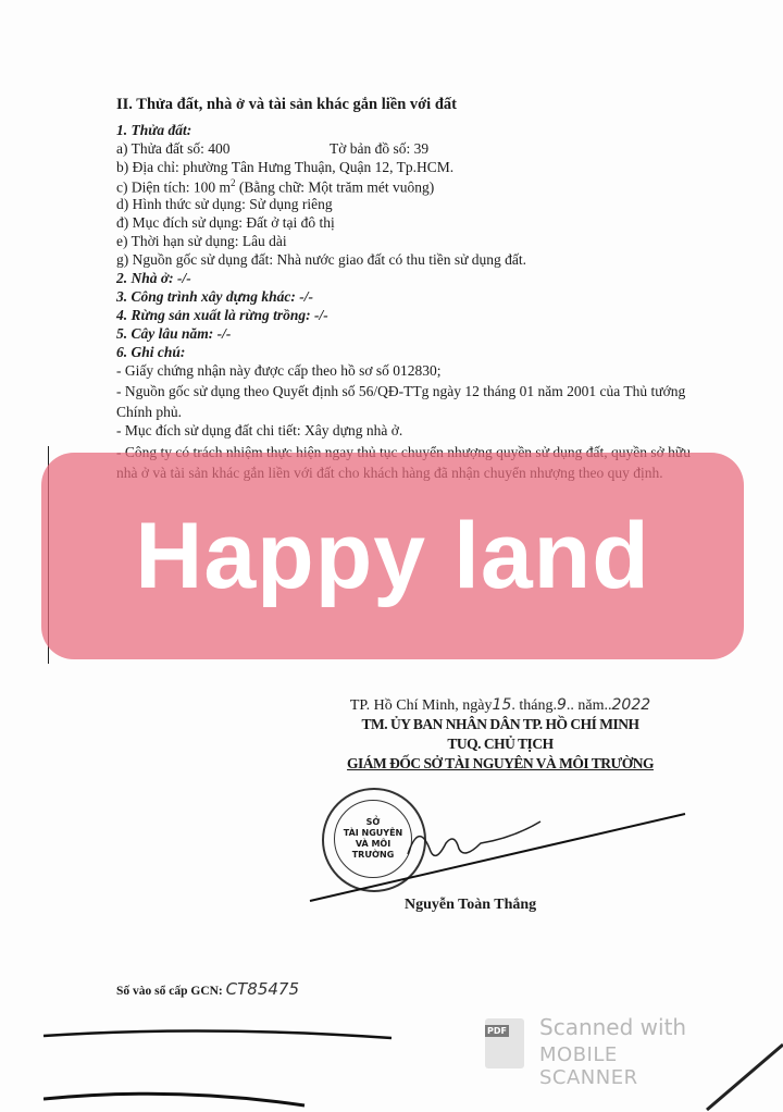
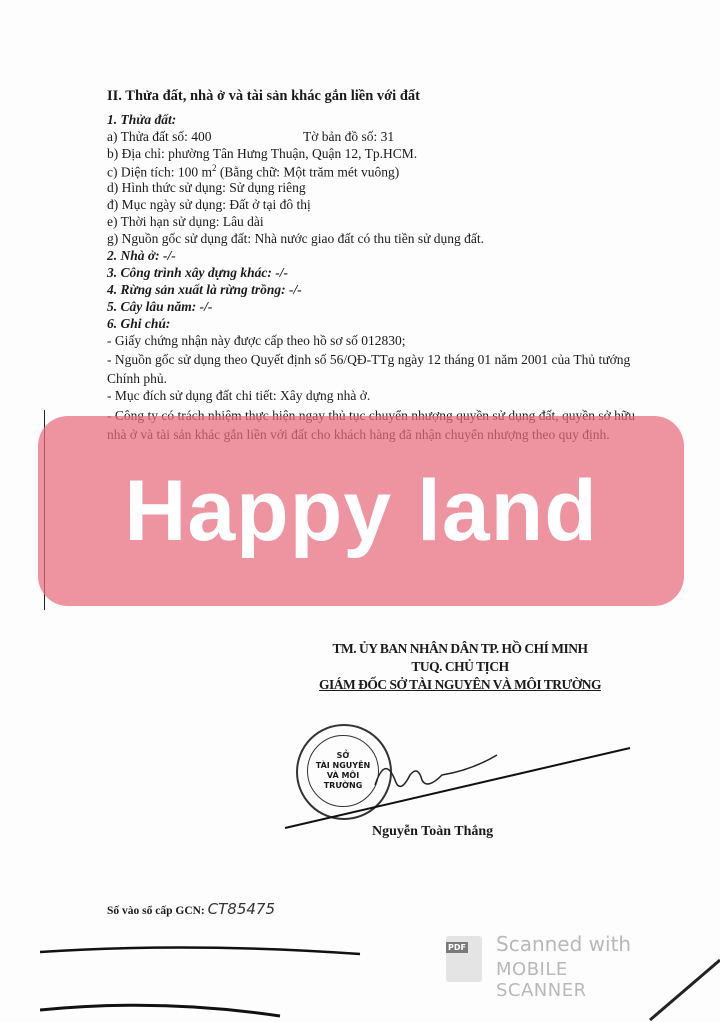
  II. Thửa đất, nhà ở và tài sản khác gắn liền với đất
  1. Thửa đất:
  a) Thửa đất số: 400
- Tờ bản đồ số: 39
+ Tờ bản đồ số: 31
  b) Địa chỉ: phường Tân Hưng Thuận, Quận 12, Tp.HCM.
  c) Diện tích: 100 m2 (Bằng chữ: Một trăm mét vuông)
  d) Hình thức sử dụng: Sử dụng riêng
- đ) Mục đích sử dụng: Đất ở tại đô thị
+ đ) Mục ngày sử dụng: Đất ở tại đô thị
  e) Thời hạn sử dụng: Lâu dài
  g) Nguồn gốc sử dụng đất: Nhà nước giao đất có thu tiền sử dụng đất.
  2. Nhà ở: -/-
  3. Công trình xây dựng khác: -/-
  4. Rừng sản xuất là rừng trồng: -/-
  5. Cây lâu năm: -/-
  6. Ghi chú:
  - Giấy chứng nhận này được cấp theo hồ sơ số 012830;
  - Nguồn gốc sử dụng theo Quyết định số 56/QĐ-TTg ngày 12 tháng 01 năm 2001 của Thủ tướng Chính phủ.
  - Mục đích sử dụng đất chi tiết: Xây dựng nhà ở.
  - Công ty có trách nhiệm thực hiện ngay thủ tục chuyển nhượng quyền sử dụng đất, quyền sở hữu nhà ở và tài sản khác gắn liền với đất cho khách hàng đã nhận chuyển nhượng theo quy định.
  Happy land
- TP. Hồ Chí Minh, ngày15. tháng.9.. năm..2022
  TM. ỦY BAN NHÂN DÂN TP. HỒ CHÍ MINH
  TUQ. CHỦ TỊCH
  GIÁM ĐỐC SỞ TÀI NGUYÊN VÀ MÔI TRƯỜNG
  SỞ
  TÀI NGUYÊN
  VÀ MÔI TRƯỜNG
  Nguyễn Toàn Thắng
  Số vào sổ cấp GCN: CT85475
  PDF
  Scanned with
  MOBILE SCANNER
